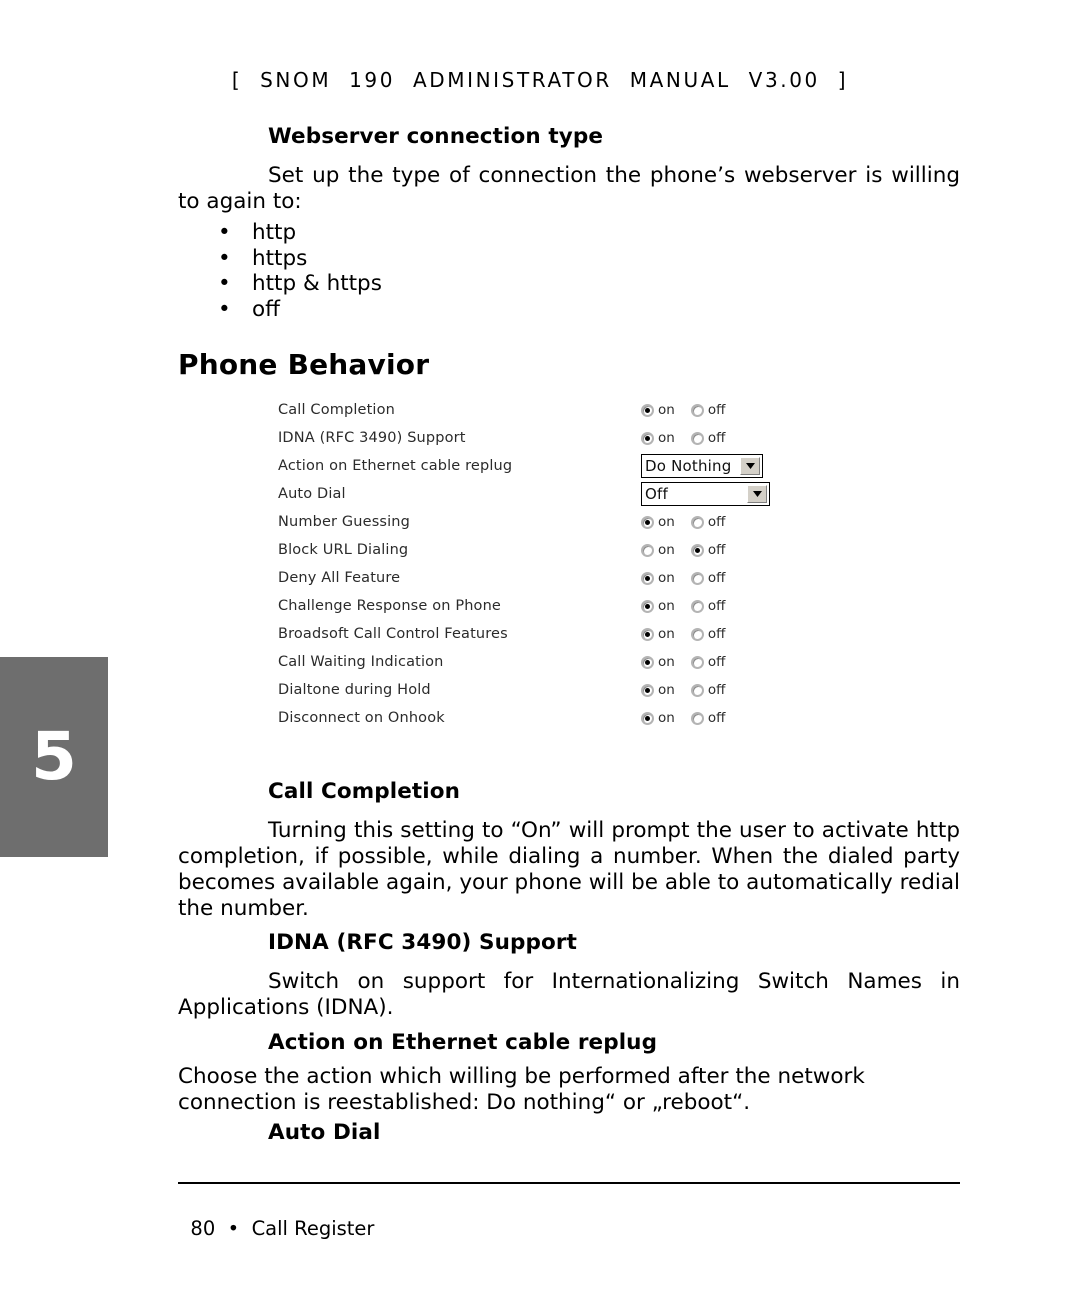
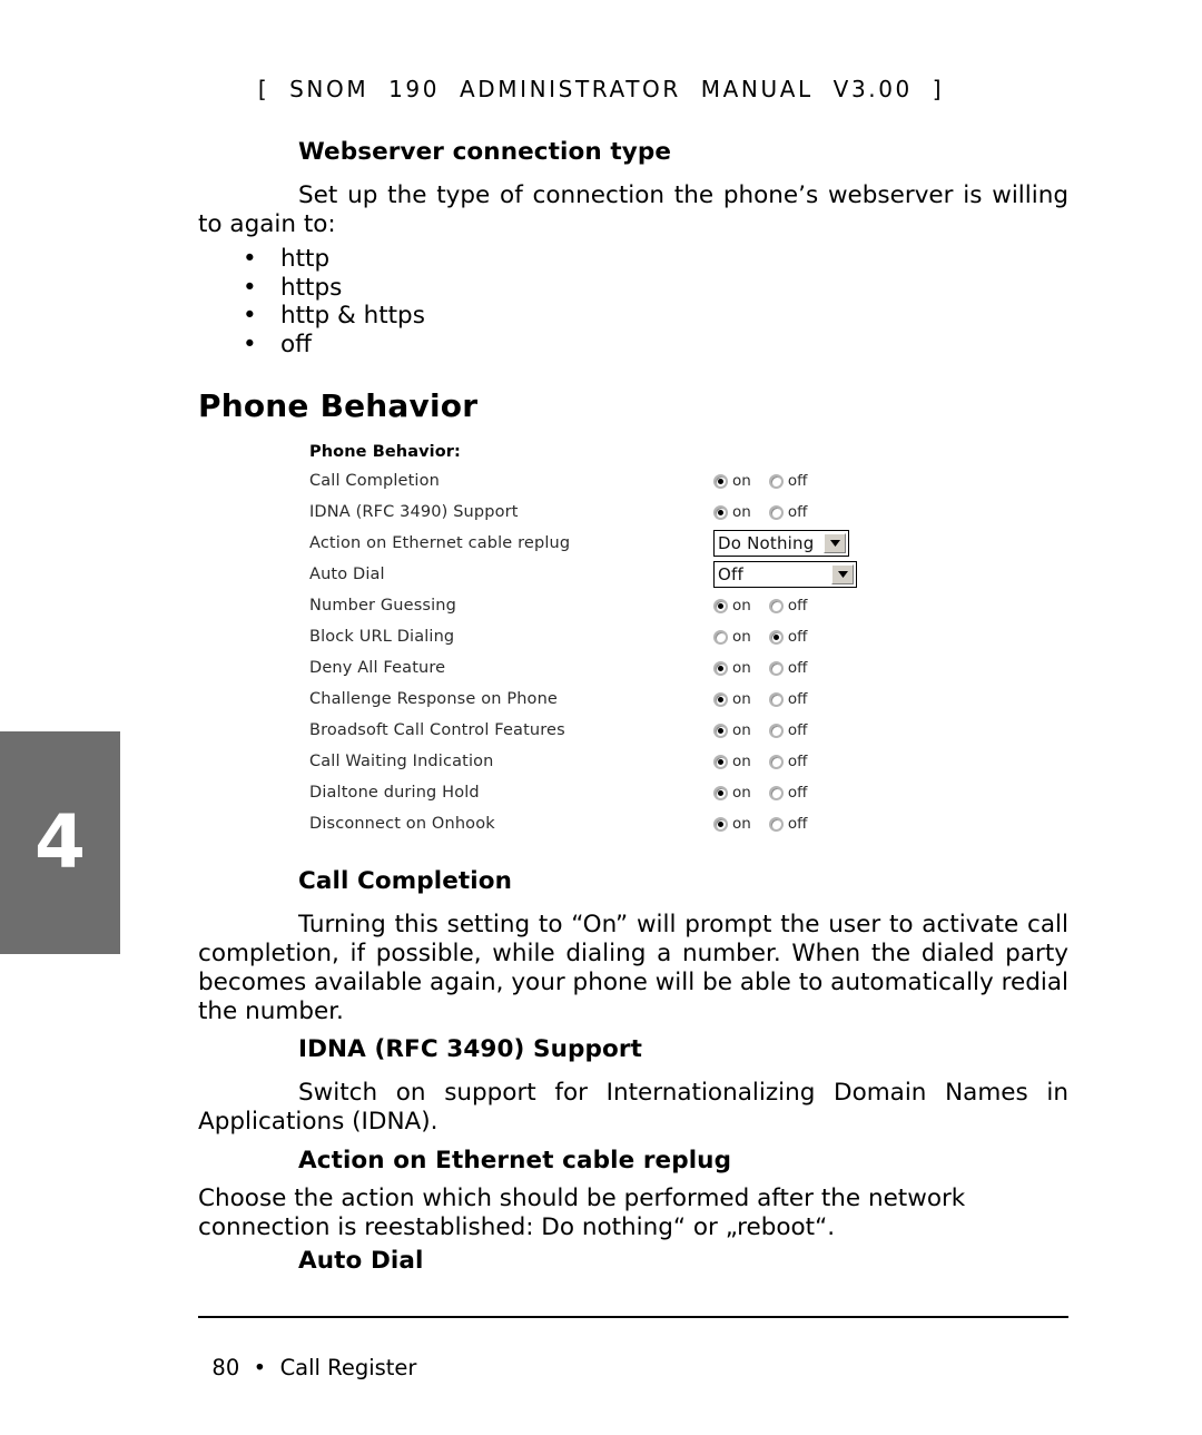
  [ SNOM 190 ADMINISTRATOR MANUAL V3.00 ]
  Webserver connection type
  Set up the type of connection the phone’s webserver is willing to again to:
  •
  http
  •
  https
  •
  http & https
  •
  off
  Phone Behavior
- 5
+ 4
+ Phone Behavior:
  Call Completion
  on
  off
  IDNA (RFC 3490) Support
  on
  off
  Action on Ethernet cable replug
  Do Nothing
  Auto Dial
  Off
  Number Guessing
  on
  off
  Block URL Dialing
  on
  off
  Deny All Feature
  on
  off
  Challenge Response on Phone
  on
  off
  Broadsoft Call Control Features
  on
  off
  Call Waiting Indication
  on
  off
  Dialtone during Hold
  on
  off
  Disconnect on Onhook
  on
  off
  Call Completion
- Turning this setting to “On” will prompt the user to activate http completion, if possible, while dialing a number. When the dialed party becomes available again, your phone will be able to automatically redial the number.
+ Turning this setting to “On” will prompt the user to activate call completion, if possible, while dialing a number. When the dialed party becomes available again, your phone will be able to automatically redial the number.
  IDNA (RFC 3490) Support
- Switch on support for Internationalizing Switch Names in Applications (IDNA).
+ Switch on support for Internationalizing Domain Names in Applications (IDNA).
  Action on Ethernet cable replug
- Choose the action which willing be performed after the network connection is reestablished: Do nothing“ or „reboot“.
+ Choose the action which should be performed after the network connection is reestablished: Do nothing“ or „reboot“.
  Auto Dial
  80 • Call Register
